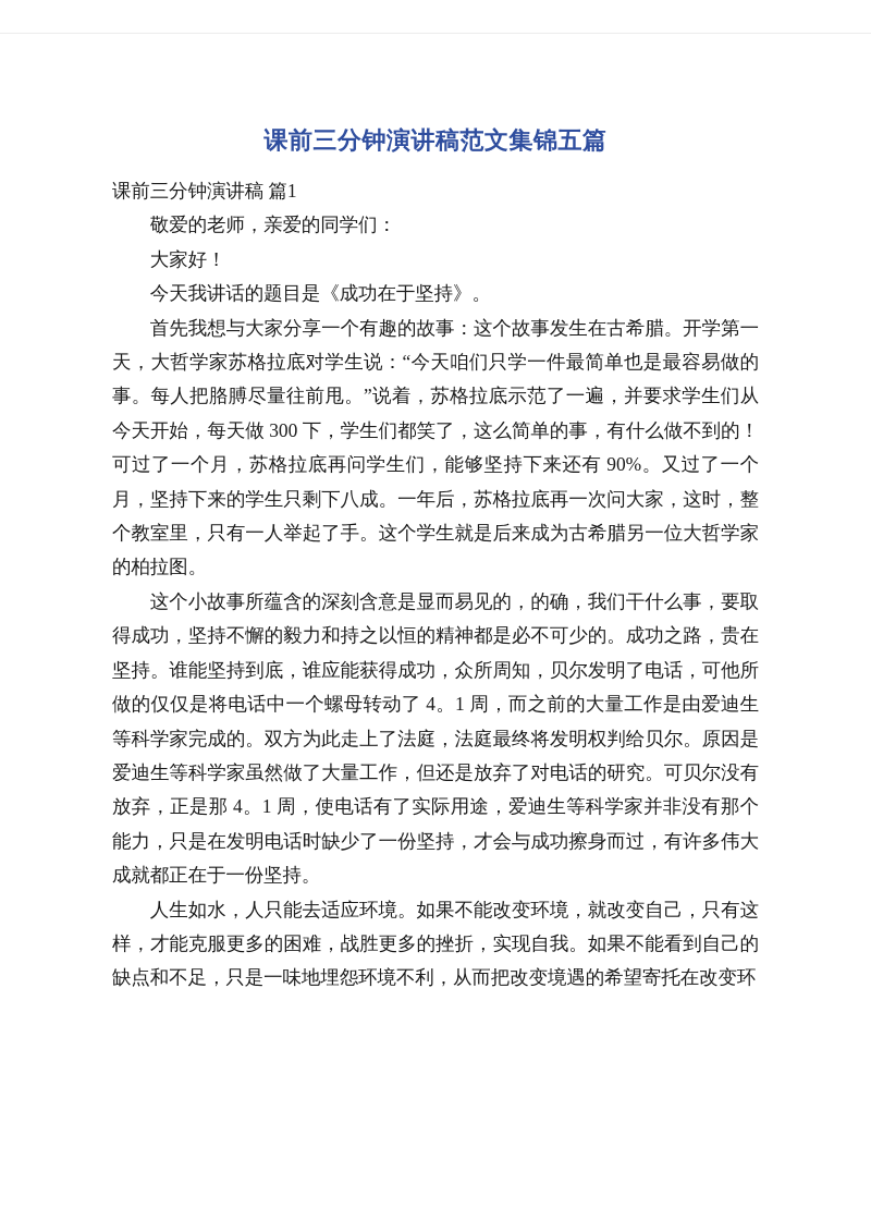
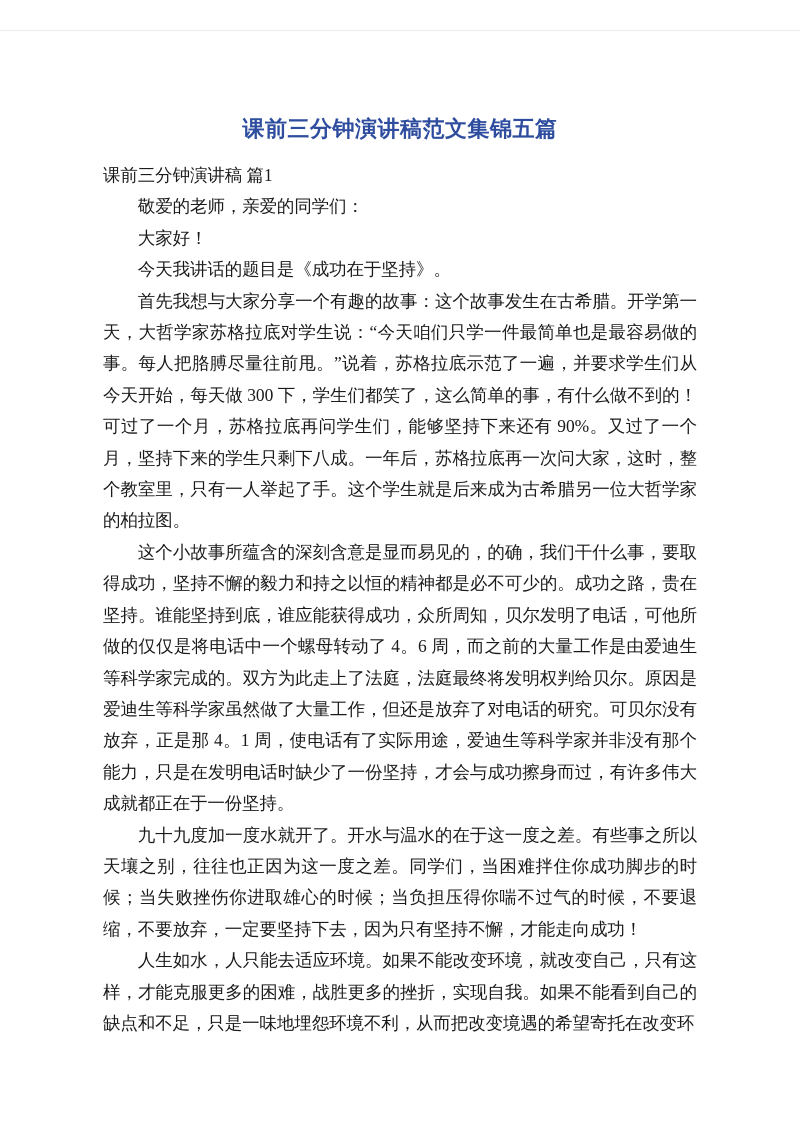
  课前三分钟演讲稿范文集锦五篇
  课前三分钟演讲稿 篇1
  敬爱的老师，亲爱的同学们：
  大家好！
  今天我讲话的题目是《成功在于坚持》。
  首先我想与大家分享一个有趣的故事：这个故事发生在古希腊。开学第一天，大哲学家苏格拉底对学生说：“今天咱们只学一件最简单也是最容易做的事。每人把胳膊尽量往前甩。”说着，苏格拉底示范了一遍，并要求学生们从今天开始，每天做 300 下，学生们都笑了，这么简单的事，有什么做不到的！可过了一个月，苏格拉底再问学生们，能够坚持下来还有 90%。又过了一个月，坚持下来的学生只剩下八成。一年后，苏格拉底再一次问大家，这时，整个教室里，只有一人举起了手。这个学生就是后来成为古希腊另一位大哲学家的柏拉图。
- 这个小故事所蕴含的深刻含意是显而易见的，的确，我们干什么事，要取得成功，坚持不懈的毅力和持之以恒的精神都是必不可少的。成功之路，贵在坚持。谁能坚持到底，谁应能获得成功，众所周知，贝尔发明了电话，可他所做的仅仅是将电话中一个螺母转动了 4。1 周，而之前的大量工作是由爱迪生等科学家完成的。双方为此走上了法庭，法庭最终将发明权判给贝尔。原因是爱迪生等科学家虽然做了大量工作，但还是放弃了对电话的研究。可贝尔没有放弃，正是那 4。1 周，使电话有了实际用途，爱迪生等科学家并非没有那个能力，只是在发明电话时缺少了一份坚持，才会与成功擦身而过，有许多伟大成就都正在于一份坚持。
+ 这个小故事所蕴含的深刻含意是显而易见的，的确，我们干什么事，要取得成功，坚持不懈的毅力和持之以恒的精神都是必不可少的。成功之路，贵在坚持。谁能坚持到底，谁应能获得成功，众所周知，贝尔发明了电话，可他所做的仅仅是将电话中一个螺母转动了 4。6 周，而之前的大量工作是由爱迪生等科学家完成的。双方为此走上了法庭，法庭最终将发明权判给贝尔。原因是爱迪生等科学家虽然做了大量工作，但还是放弃了对电话的研究。可贝尔没有放弃，正是那 4。1 周，使电话有了实际用途，爱迪生等科学家并非没有那个能力，只是在发明电话时缺少了一份坚持，才会与成功擦身而过，有许多伟大成就都正在于一份坚持。
+ 九十九度加一度水就开了。开水与温水的在于这一度之差。有些事之所以天壤之别，往往也正因为这一度之差。同学们，当困难拌住你成功脚步的时候；当失败挫伤你进取雄心的时候；当负担压得你喘不过气的时候，不要退缩，不要放弃，一定要坚持下去，因为只有坚持不懈，才能走向成功！
  人生如水，人只能去适应环境。如果不能改变环境，就改变自己，只有这样，才能克服更多的困难，战胜更多的挫折，实现自我。如果不能看到自己的缺点和不足，只是一味地埋怨环境不利，从而把改变境遇的希望寄托在改变环
